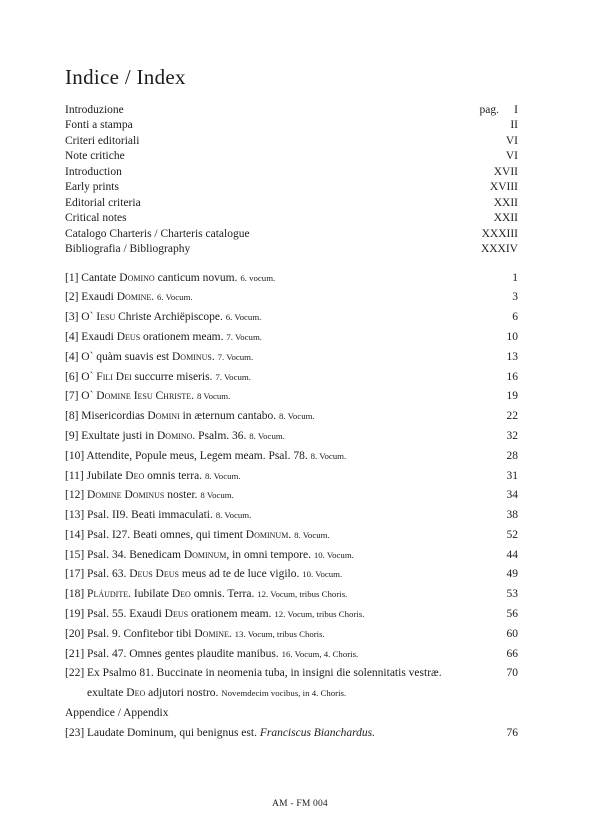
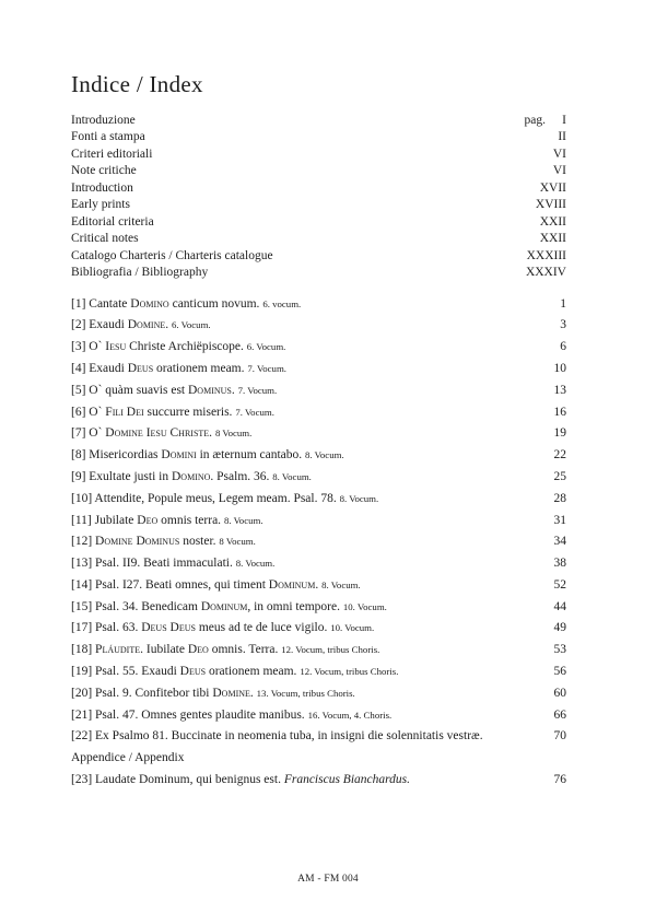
  Indice / Index
  Introduzione
  pag.
  I
  Fonti a stampa
  II
  Criteri editoriali
  VI
  Note critiche
  VI
  Introduction
  XVII
  Early prints
  XVIII
  Editorial criteria
  XXII
  Critical notes
  XXII
  Catalogo Charteris / Charteris catalogue
  XXXIII
  Bibliografia / Bibliography
  XXXIV
  [1] Cantate Domino canticum novum. 6. vocum.
  1
  [2] Exaudi Domine. 6. Vocum.
  3
  [3] O` Iesu Christe Archiëpiscope. 6. Vocum.
  6
  [4] Exaudi Deus orationem meam. 7. Vocum.
  10
- [4] O` quàm suavis est Dominus. 7. Vocum.
+ [5] O` quàm suavis est Dominus. 7. Vocum.
  13
  [6] O` Fili Dei succurre miseris. 7. Vocum.
  16
  [7] O` Domine Iesu Christe. 8 Vocum.
  19
  [8] Misericordias Domini in æternum cantabo. 8. Vocum.
  22
  [9] Exultate justi in Domino. Psalm. 36. 8. Vocum.
- 32
+ 25
  [10] Attendite, Popule meus, Legem meam. Psal. 78. 8. Vocum.
  28
  [11] Jubilate Deo omnis terra. 8. Vocum.
  31
  [12] Domine Dominus noster. 8 Vocum.
  34
  [13] Psal. II9. Beati immaculati. 8. Vocum.
  38
  [14] Psal. I27. Beati omnes, qui timent Dominum. 8. Vocum.
  52
  [15] Psal. 34. Benedicam Dominum, in omni tempore. 10. Vocum.
  44
  [17] Psal. 63. Deus Deus meus ad te de luce vigilo. 10. Vocum.
  49
  [18] Pláudite. Iubilate Deo omnis. Terra. 12. Vocum, tribus Choris.
  53
  [19] Psal. 55. Exaudi Deus orationem meam. 12. Vocum, tribus Choris.
  56
  [20] Psal. 9. Confitebor tibi Domine. 13. Vocum, tribus Choris.
  60
  [21] Psal. 47. Omnes gentes plaudite manibus. 16. Vocum, 4. Choris.
  66
  [22] Ex Psalmo 81. Buccinate in neomenia tuba, in insigni die solennitatis vestræ.
- exultate Deo adjutori nostro. Novemdecim vocibus, in 4. Choris.
  70
  Appendice / Appendix
  [23] Laudate Dominum, qui benignus est. Franciscus Bianchardus.
  76
  AM - FM 004
